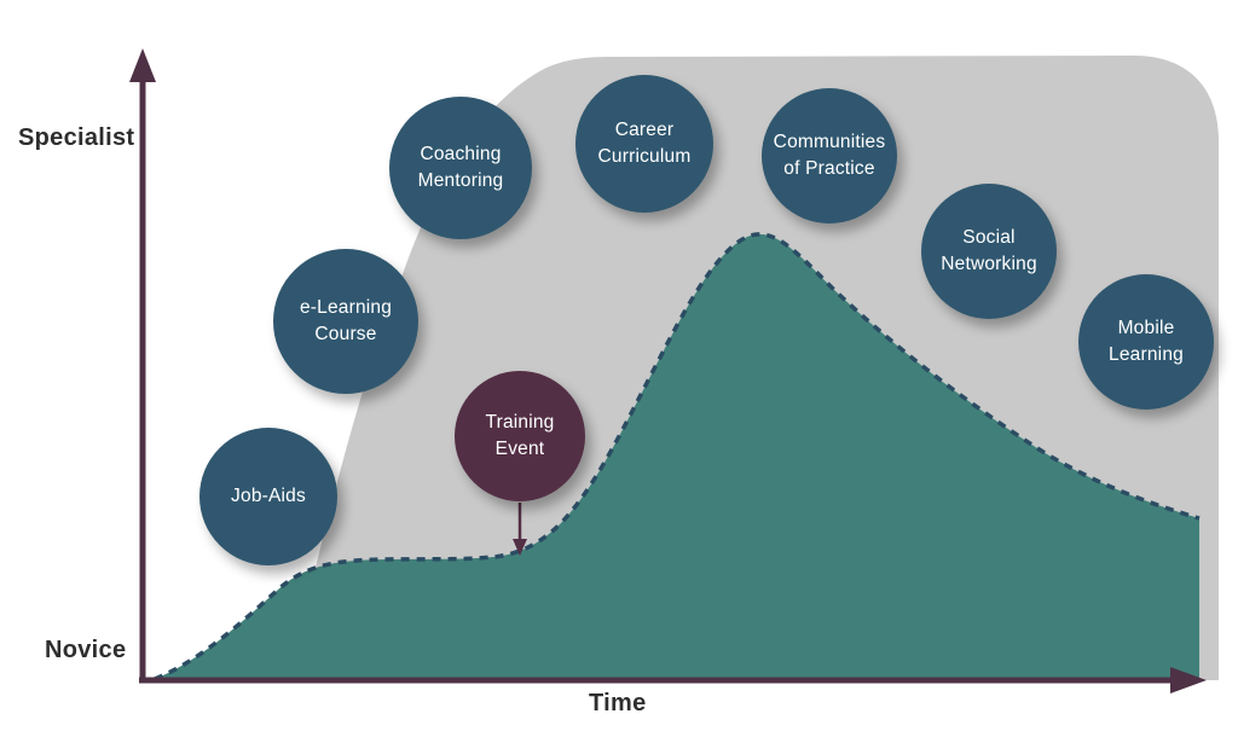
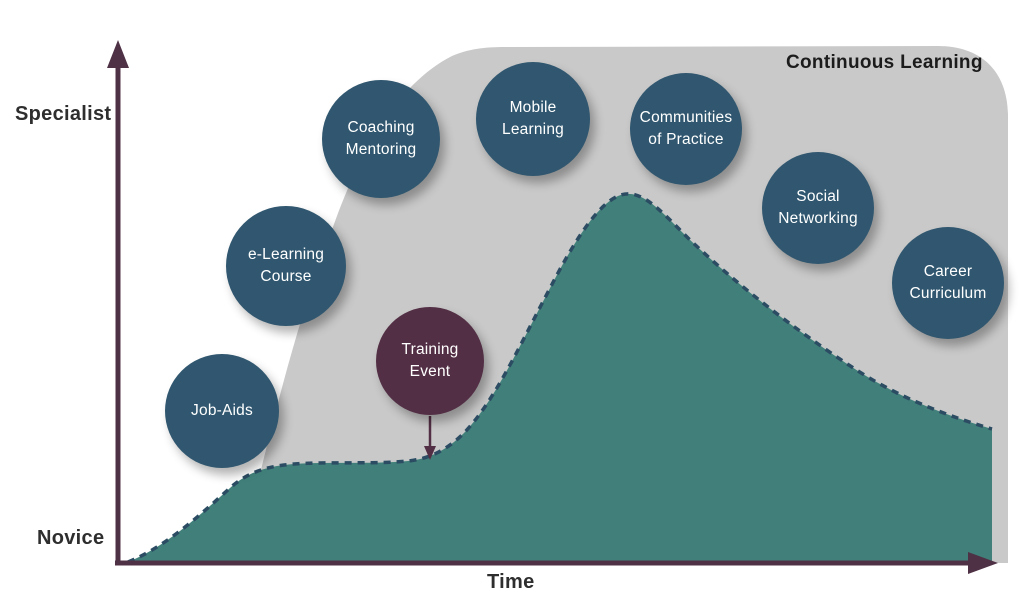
  Specialist
  Novice
  Time
+ Continuous Learning
  Job-Aids
  e-Learning Course
  Coaching Mentoring
- Career Curriculum
+ Mobile Learning
  Communities of Practice
  Social Networking
- Mobile Learning
+ Career Curriculum
  Training Event
